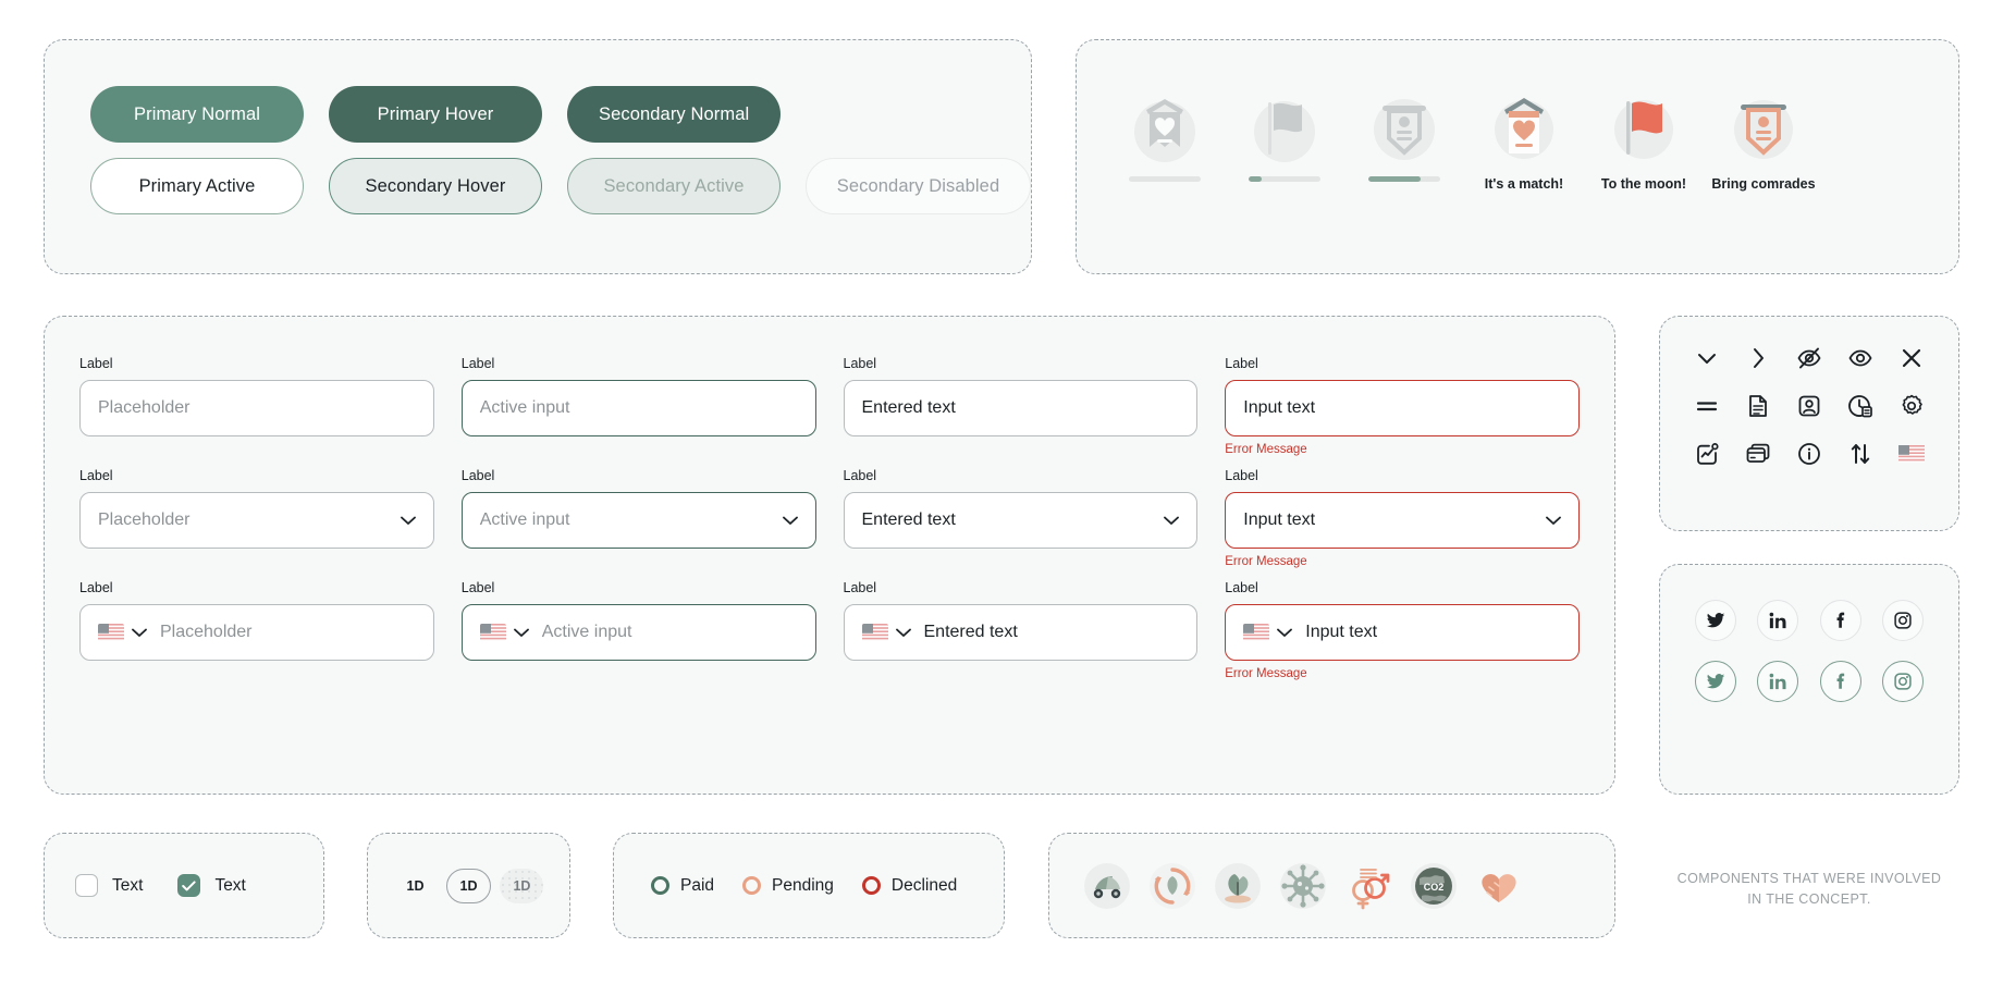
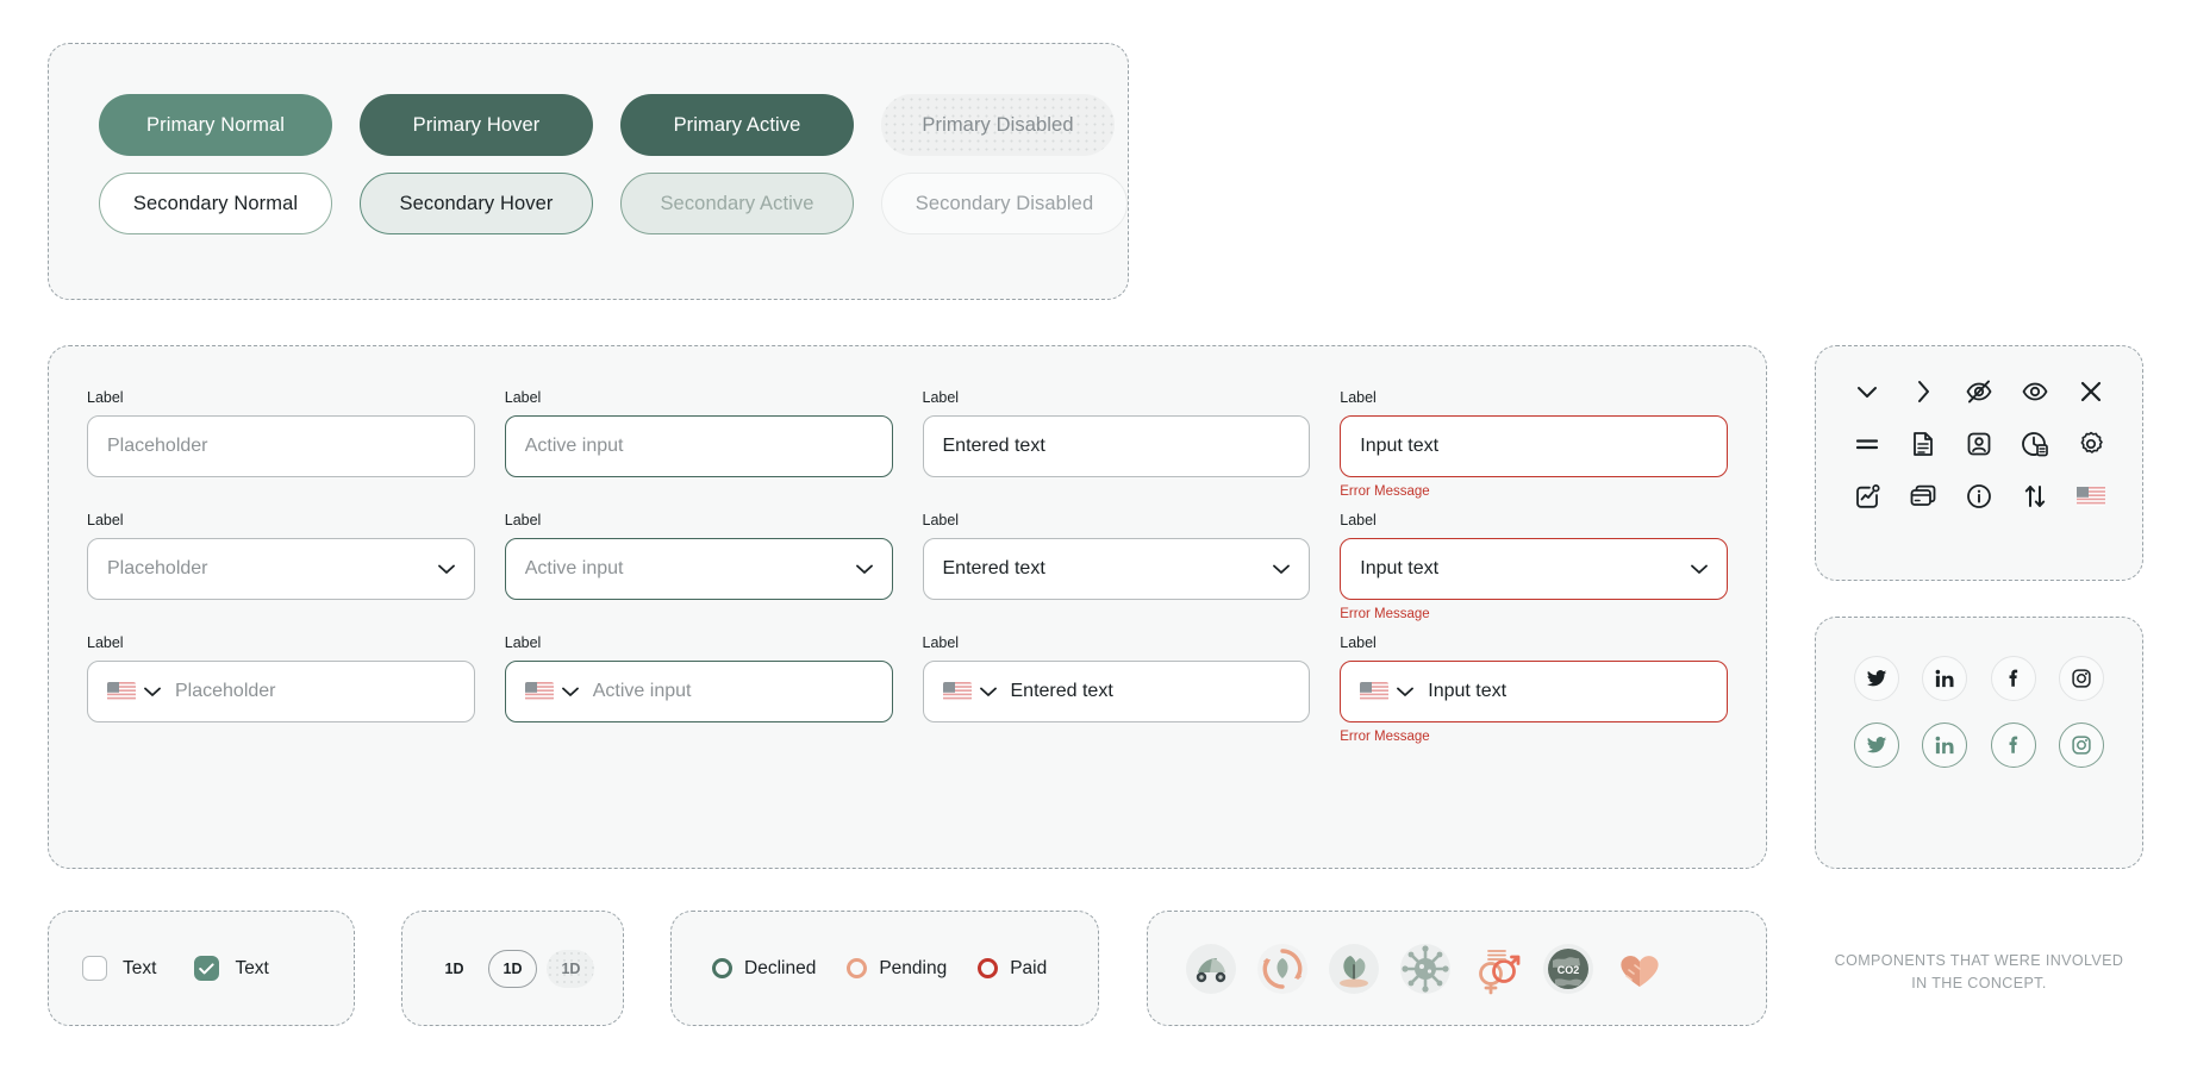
  Primary Normal
  Primary Hover
- Secondary Normal
+ Primary Active
+ Primary Disabled
- Primary Active
+ Secondary Normal
  Secondary Hover
  Secondary Active
  Secondary Disabled
- It's a match!
- To the moon!
- Bring comrades
  Label
  Placeholder
  Label
  Active input
  Label
  Entered text
  Label
  Input text
  Error Message
  Label
  Placeholder
  Label
  Active input
  Label
  Entered text
  Label
  Input text
  Error Message
  Label
  Placeholder
  Label
  Active input
  Label
  Entered text
  Label
  Input text
  Error Message
  Text
  Text
  1D
  1D
  1D
- Paid
+ Declined
  Pending
- Declined
+ Paid
  CO2
  COMPONENTS THAT WERE INVOLVED
  IN THE CONCEPT.
